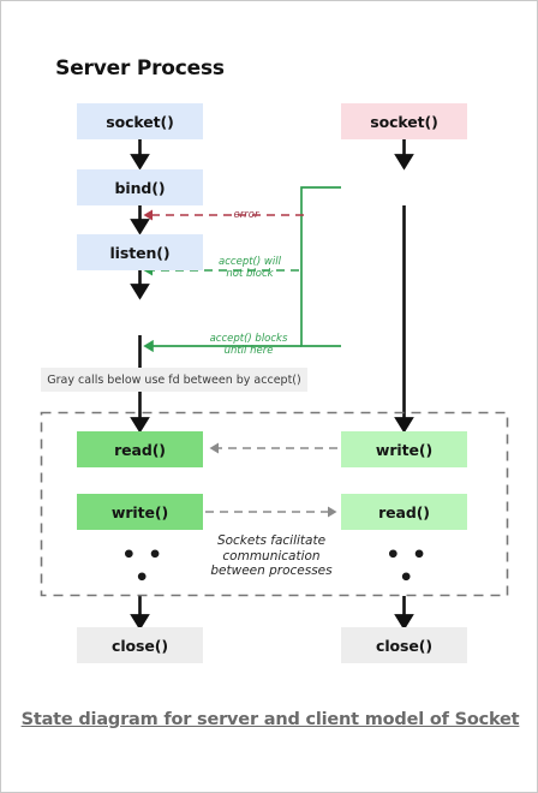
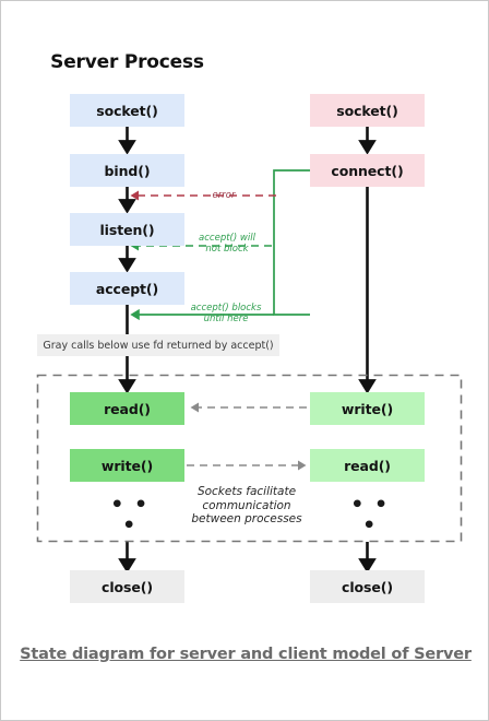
  Server Process
  socket()
  bind()
  listen()
+ accept()
  read()
  write()
  close()
  socket()
+ connect()
  write()
  read()
  close()
  error
  accept() will
  not block
  accept() blocks
  until here
- Gray calls below use fd between by accept()
+ Gray calls below use fd returned by accept()
  • • •
  • • •
  Sockets facilitate
  communication
  between processes
- State diagram for server and client model of Socket
+ State diagram for server and client model of Server
